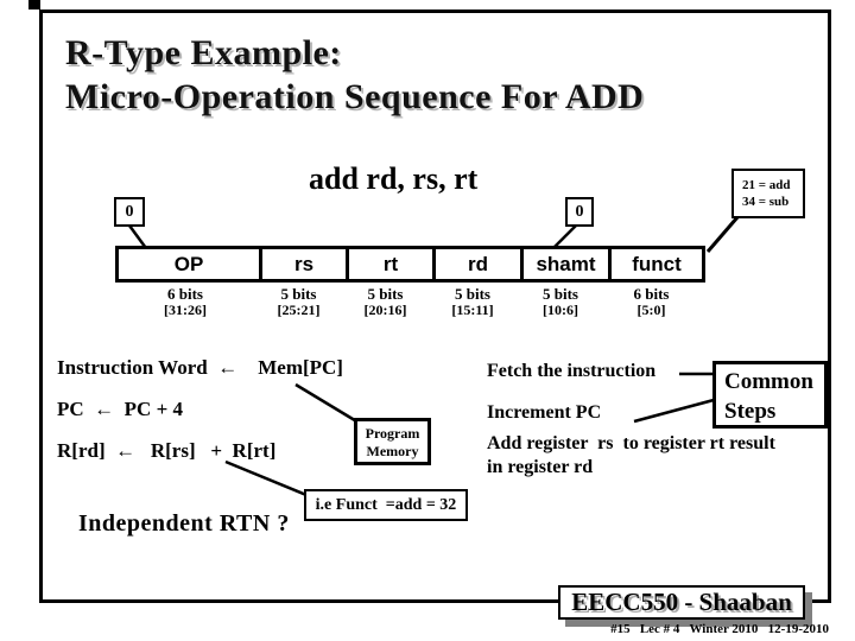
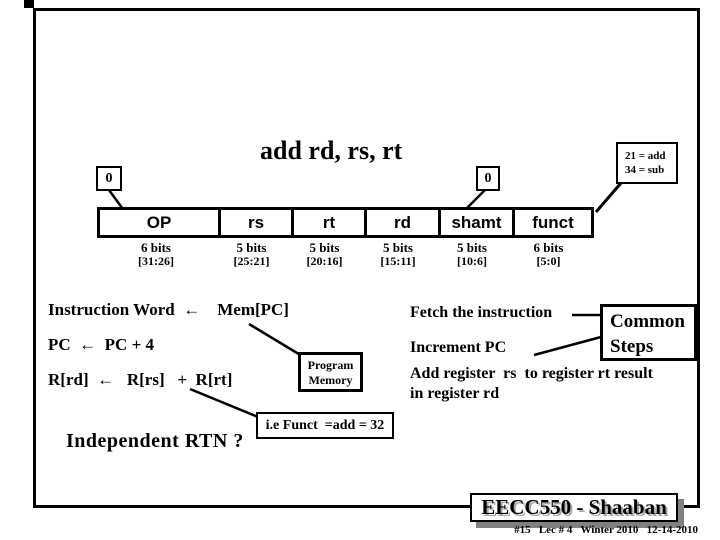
- R-Type Example:
- Micro-Operation Sequence For ADD
  add rd, rs, rt
  0
  0
  21 = add
  34 = sub
  OP
  rs
  rt
  rd
  shamt
  funct
  6 bits
  [31:26]
  5 bits
  [25:21]
  5 bits
  [20:16]
  5 bits
  [15:11]
  5 bits
  [10:6]
  6 bits
  [5:0]
  Instruction Word ← Mem[PC]
  PC ← PC + 4
  R[rd] ← R[rs] + R[rt]
  Fetch the instruction
  Increment PC
  Add register rs to register rt result
  in register rd
  Common
  Steps
  Program
  Memory
  i.e Funct =add = 32
  Independent RTN ?
  EECC550 - Shaaban
- #15 Lec # 4 Winter 2010 12-19-2010
+ #15 Lec # 4 Winter 2010 12-14-2010
